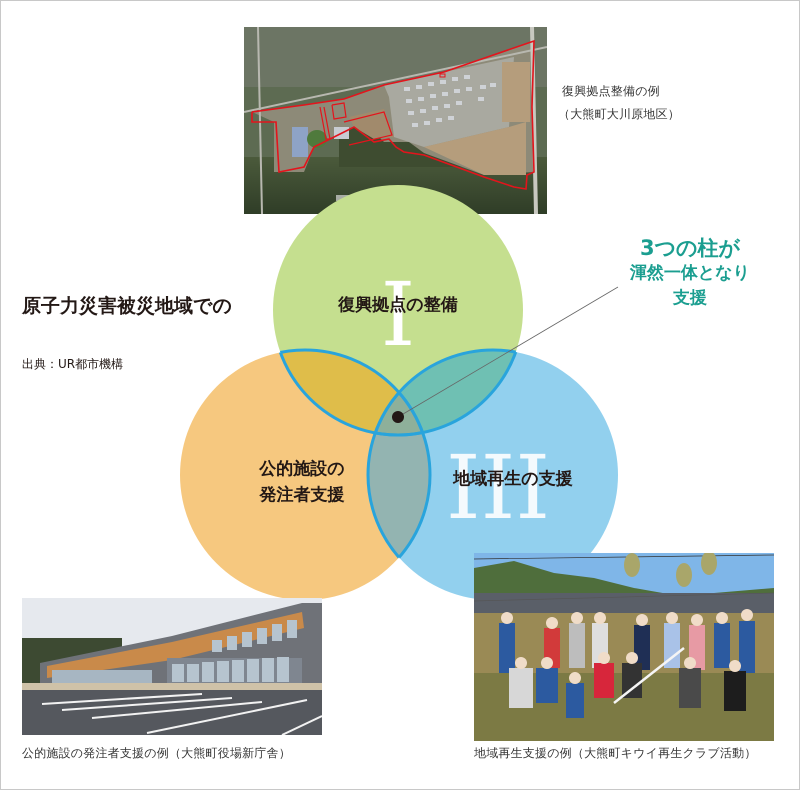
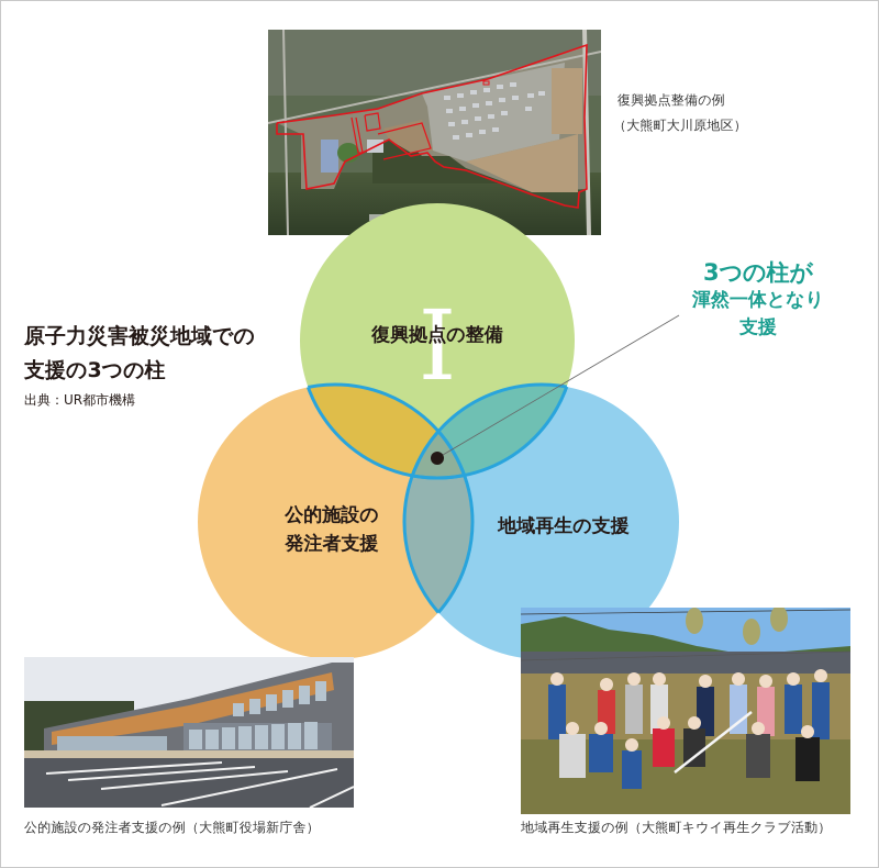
  復興拠点整備の例
  （大熊町大川原地区）
  I
- III
  復興拠点の整備
  公的施設の
  発注者支援
  地域再生の支援
  原子力災害被災地域での
+ 支援の3つの柱
  出典：UR都市機構
  3つの柱が
  渾然一体となり
  支援
  公的施設の発注者支援の例（大熊町役場新庁舎）
  地域再生支援の例（大熊町キウイ再生クラブ活動）
